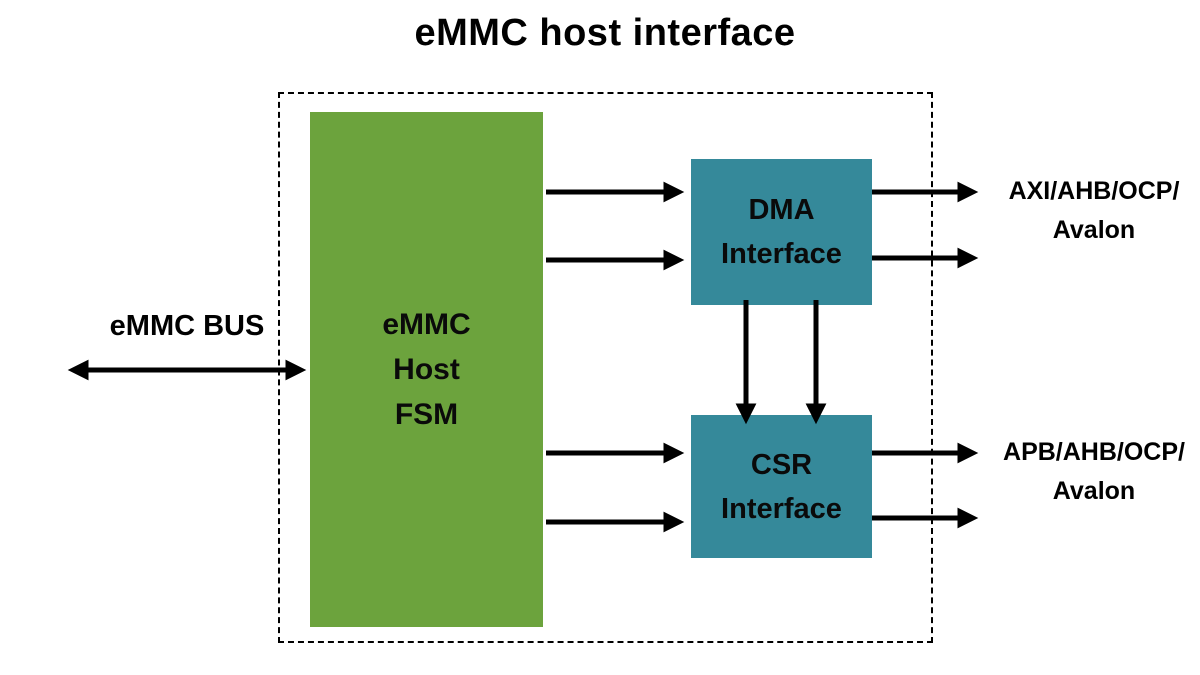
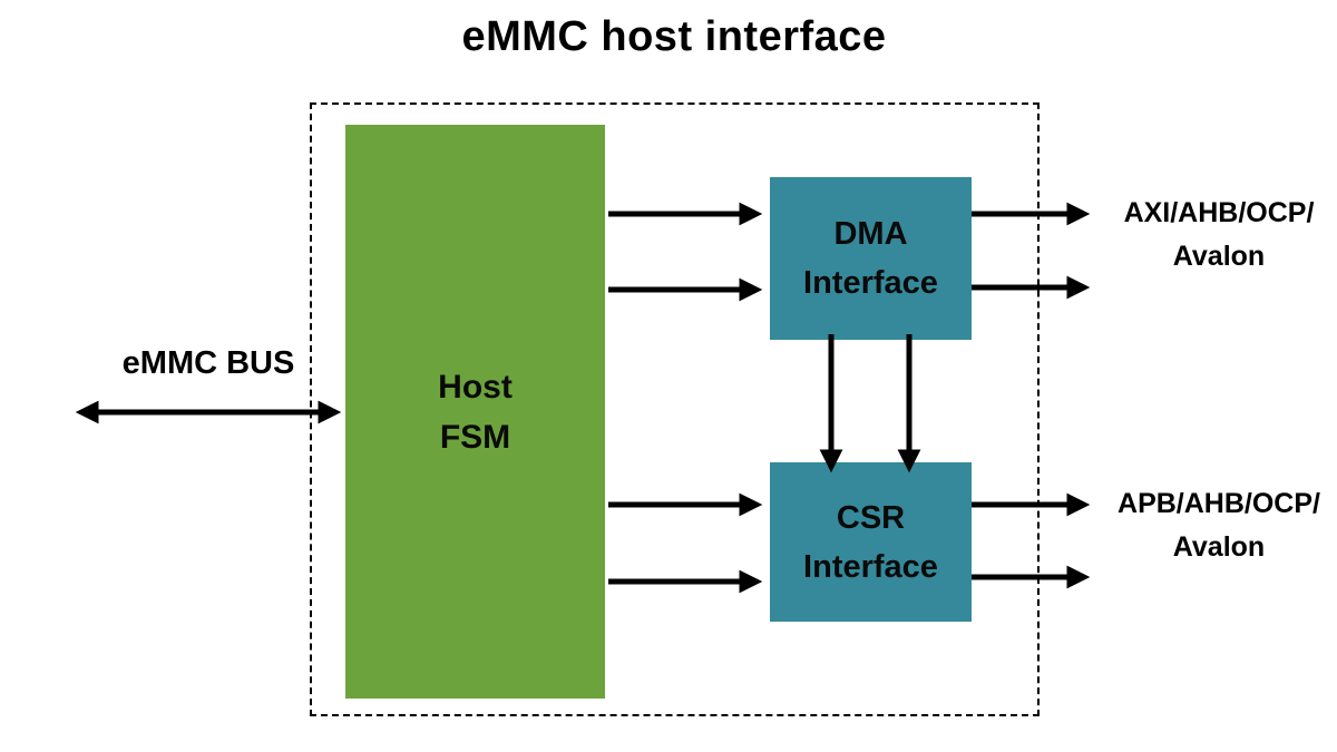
  eMMC host interface
- eMMC
  Host
  FSM
  DMA
  Interface
  CSR
  Interface
  eMMC BUS
  AXI/AHB/OCP/
  Avalon
  APB/AHB/OCP/
  Avalon
